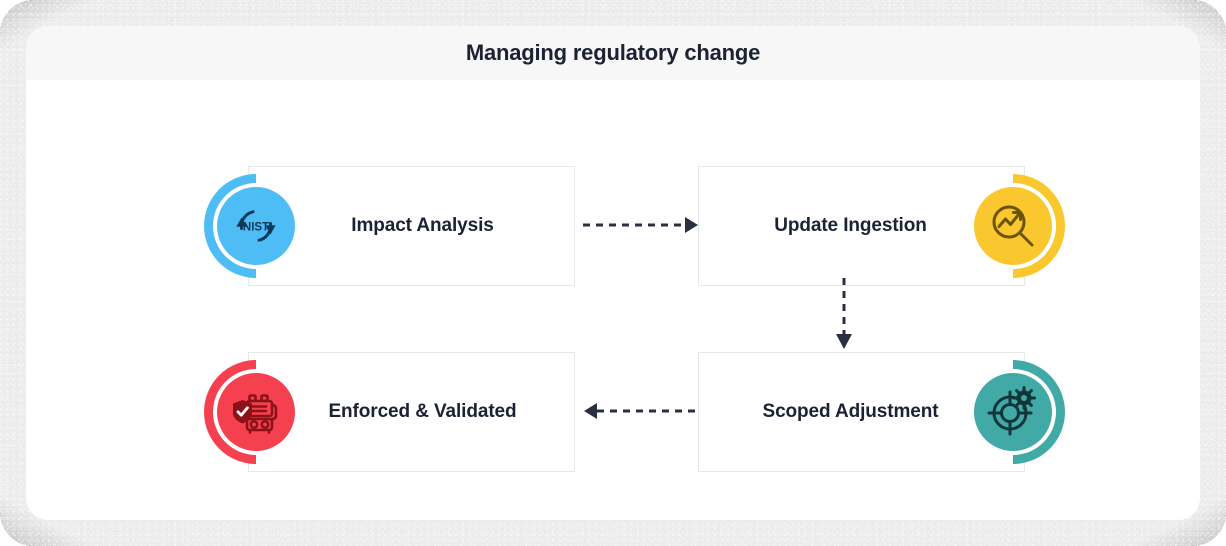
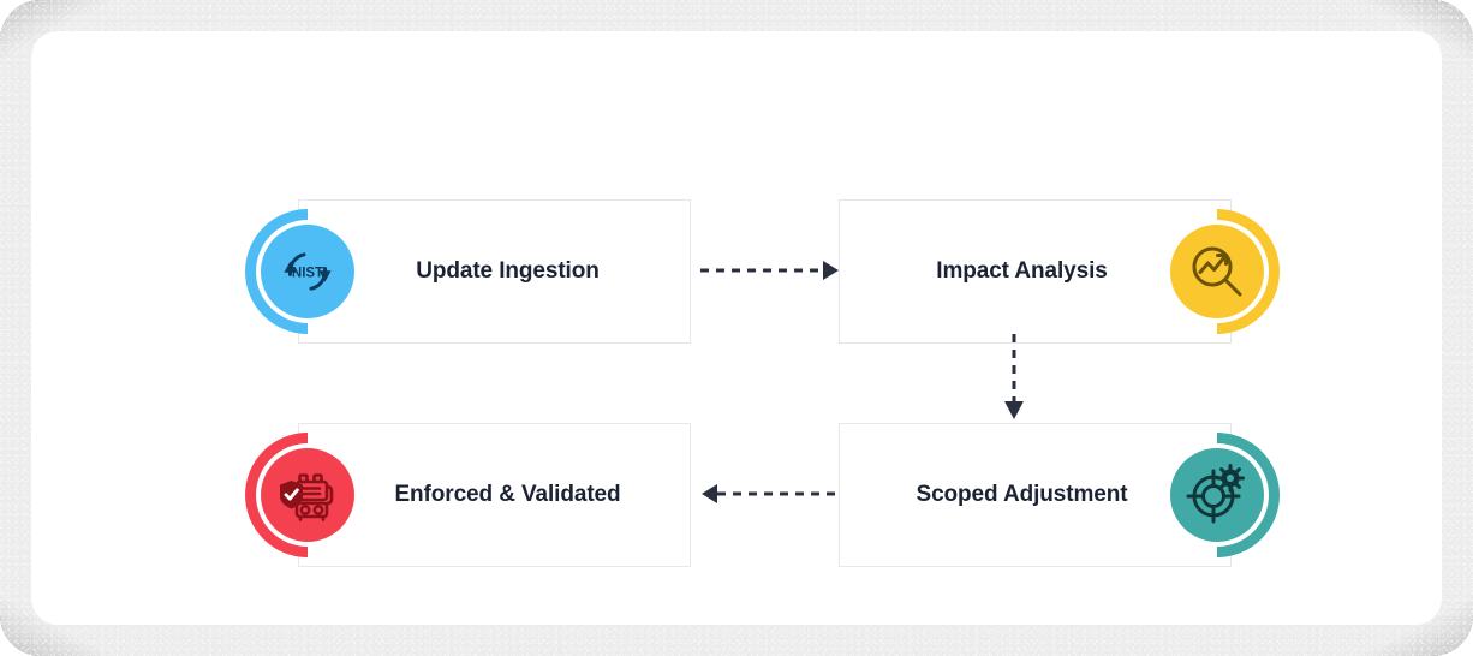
- Managing regulatory change
- Impact Analysis
+ Update Ingestion
  NIST
- Update Ingestion
+ Impact Analysis
  Scoped Adjustment
  Enforced & Validated
